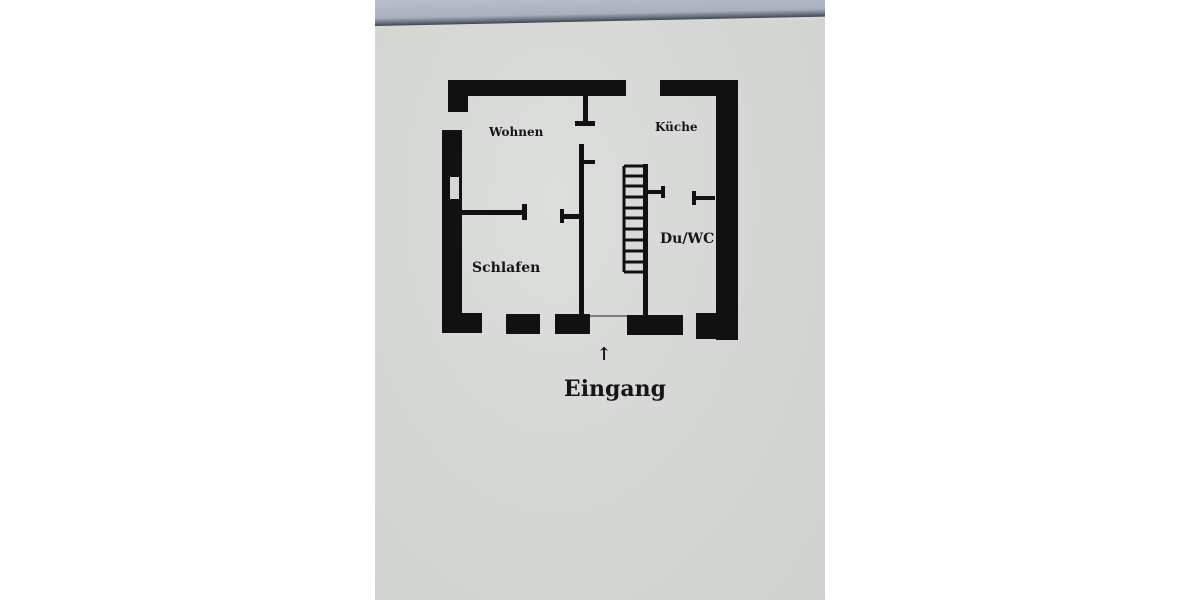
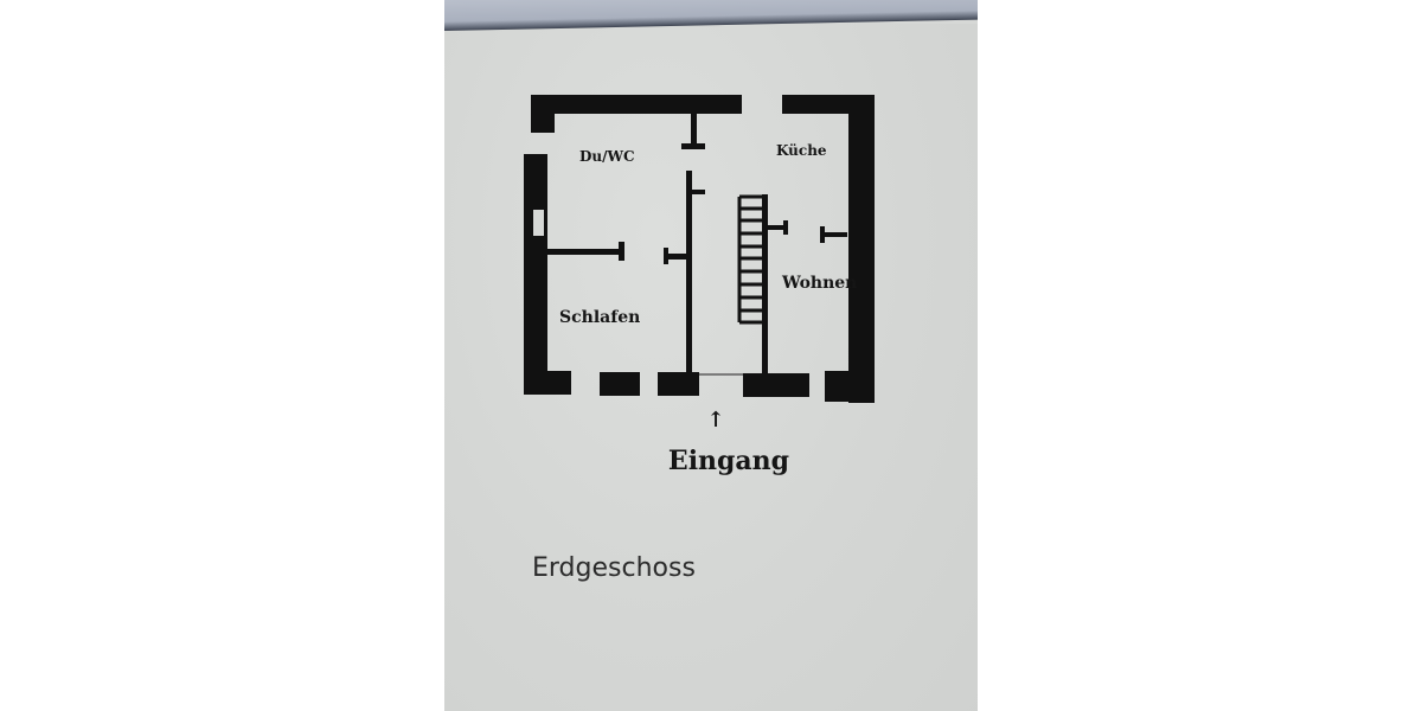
- Wohnen
+ Du/WC
  Küche
  Schlafen
- Du/WC
+ Wohnen
  ↑
  Eingang
+ Erdgeschoss
